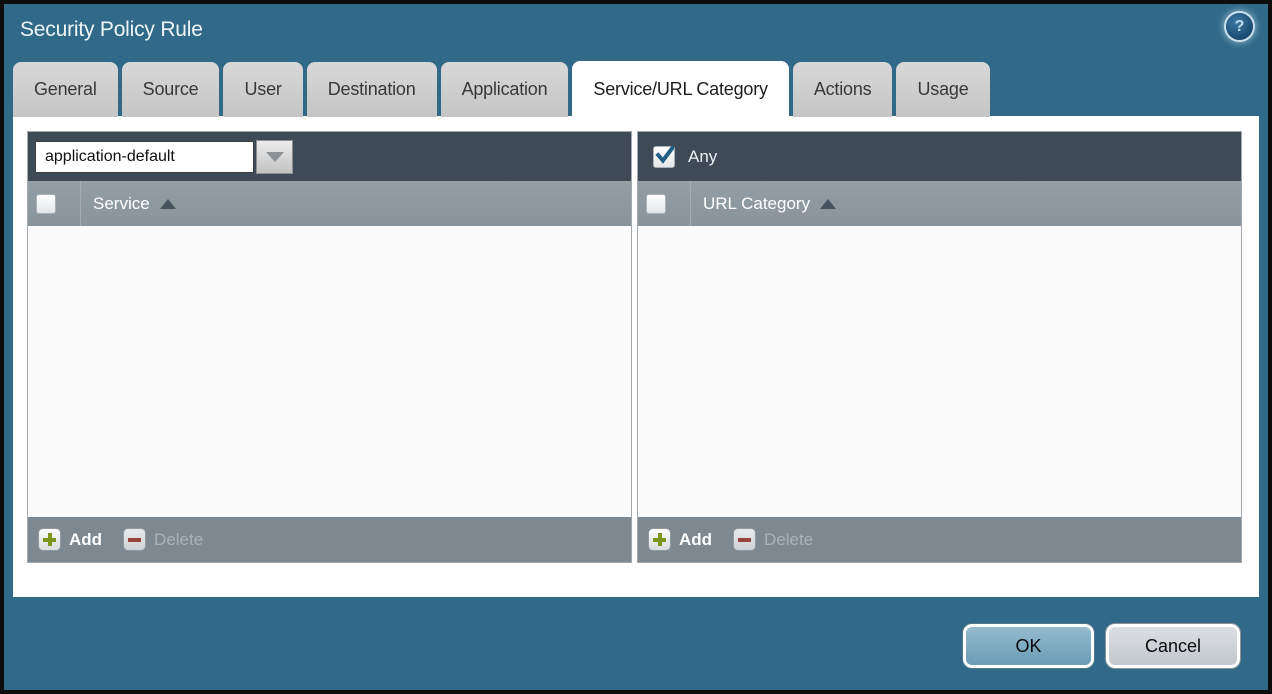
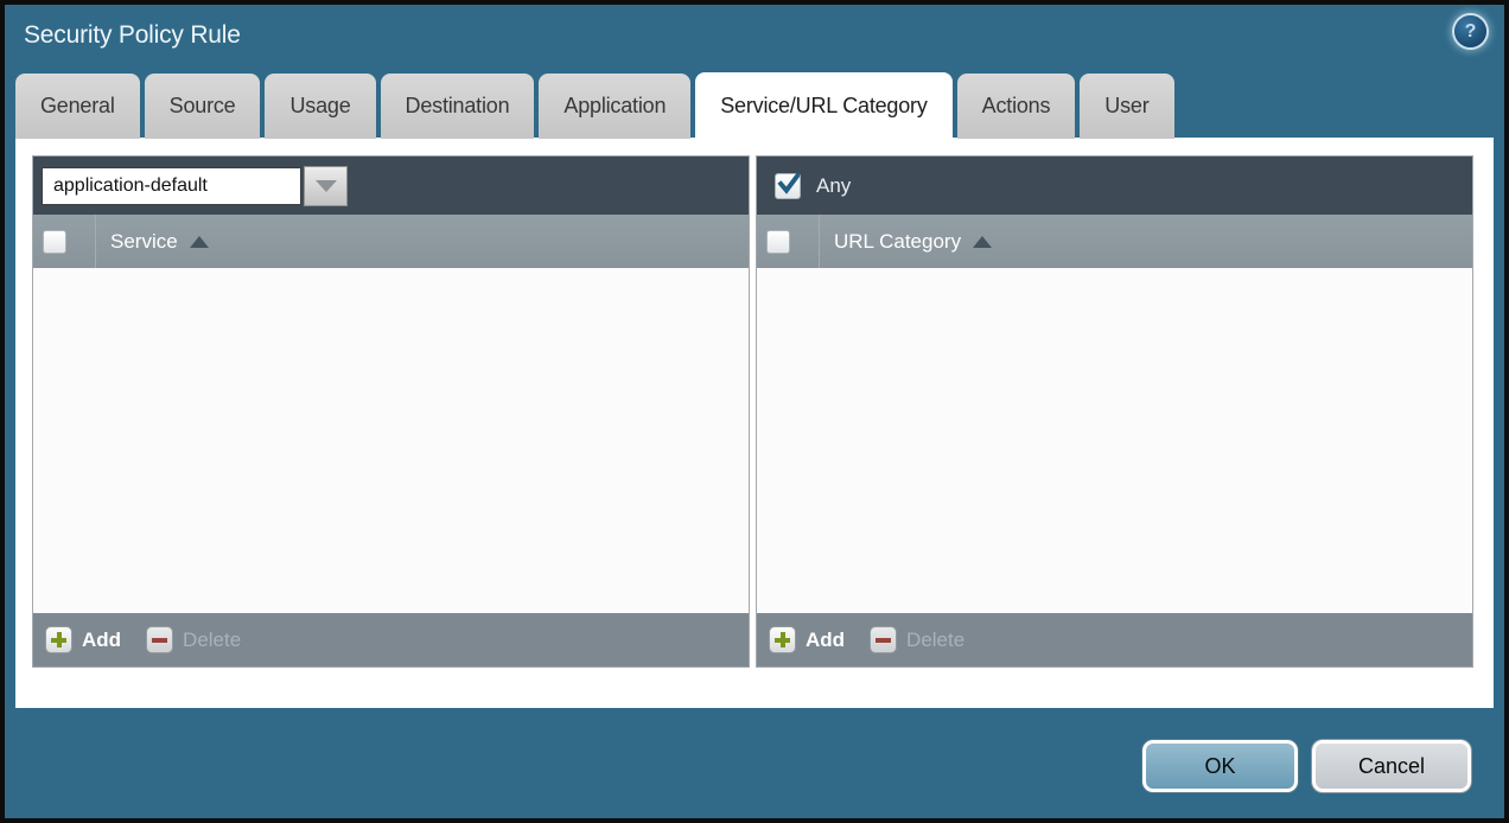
  Security Policy Rule
  ?
  General
  Source
- User
+ Usage
  Destination
  Application
  Service/URL Category
  Actions
- Usage
+ User
  application-default
  Service
  Add
  Delete
  Any
  URL Category
  Add
  Delete
  OK
  Cancel
